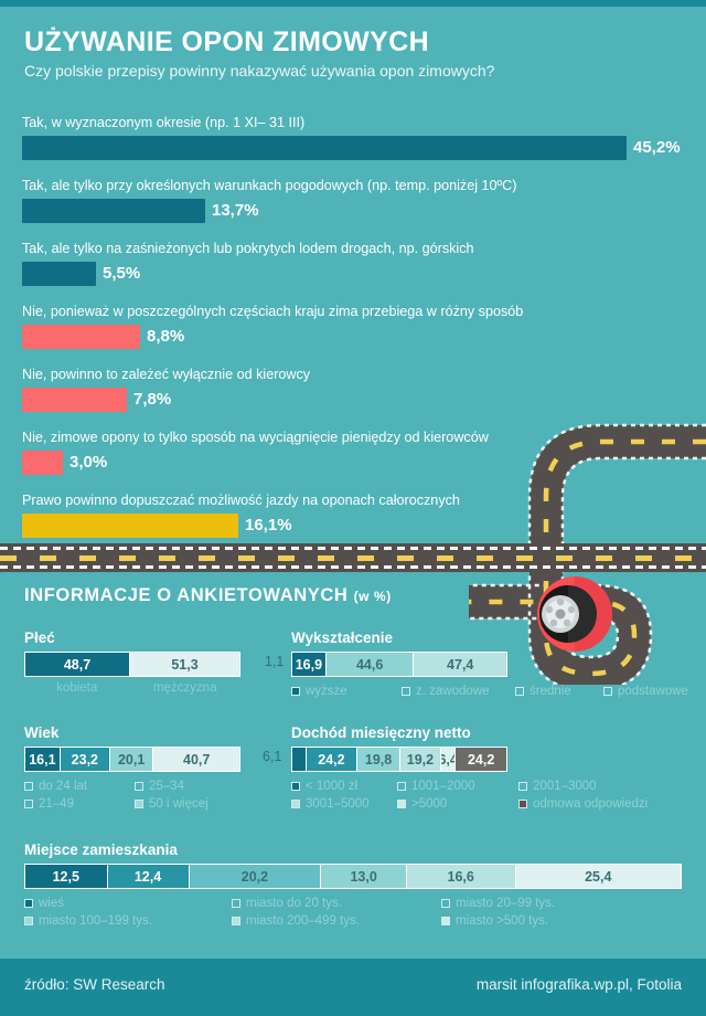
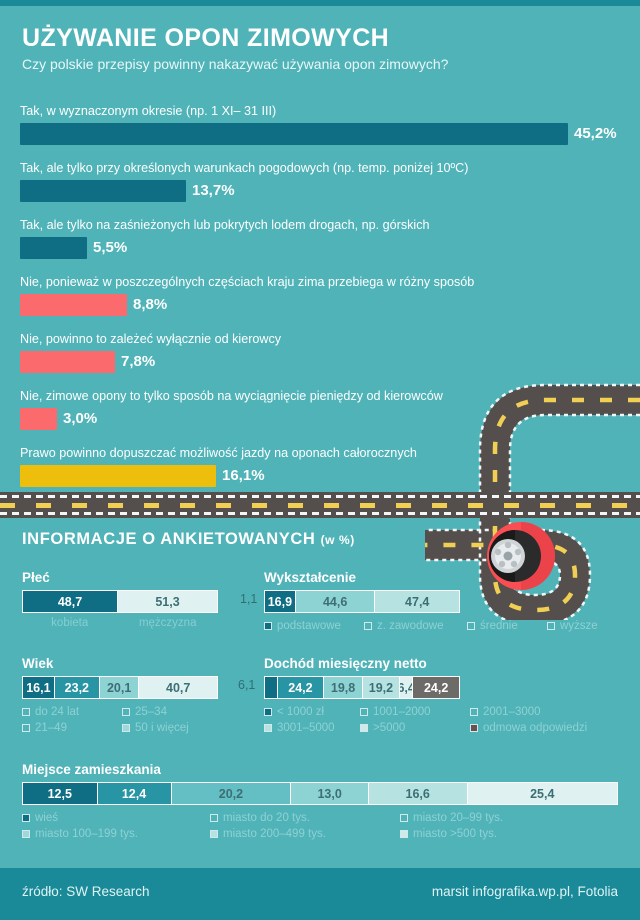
  UŻYWANIE OPON ZIMOWYCH
  Czy polskie przepisy powinny nakazywać używania opon zimowych?
  Tak, w wyznaczonym okresie (np. 1 XI– 31 III)
  45,2%
  Tak, ale tylko przy określonych warunkach pogodowych (np. temp. poniżej 10ºC)
  13,7%
  Tak, ale tylko na zaśnieżonych lub pokrytych lodem drogach, np. górskich
  5,5%
  Nie, ponieważ w poszczególnych częściach kraju zima przebiega w różny sposób
  8,8%
  Nie, powinno to zależeć wyłącznie od kierowcy
  7,8%
  Nie, zimowe opony to tylko sposób na wyciągnięcie pieniędzy od kierowców
  3,0%
  Prawo powinno dopuszczać możliwość jazdy na oponach całorocznych
  16,1%
  INFORMACJE O ANKIETOWANYCH (w %)
  Płeć
  48,7
  51,3
  kobieta
  mężczyzna
  Wykształcenie
  1,1
  16,9
  44,6
  47,4
- wyższe
+ podstawowe
  z. zawodowe
  średnie
- podstawowe
+ wyższe
  Wiek
  16,1
  23,2
  20,1
  40,7
  do 24 lat
  25–34
  21–49
  50 i więcej
  Dochód miesięczny netto
  6,1
  24,2
  19,8
  19,2
  6,4
  24,2
  < 1000 zł
  1001–2000
  2001–3000
  3001–5000
  >5000
  odmowa odpowiedzi
  Miejsce zamieszkania
  12,5
  12,4
  20,2
  13,0
  16,6
  25,4
  wieś
  miasto do 20 tys.
  miasto 20–99 tys.
  miasto 100–199 tys.
  miasto 200–499 tys.
  miasto >500 tys.
  źródło: SW Research
  marsit infografika.wp.pl, Fotolia
